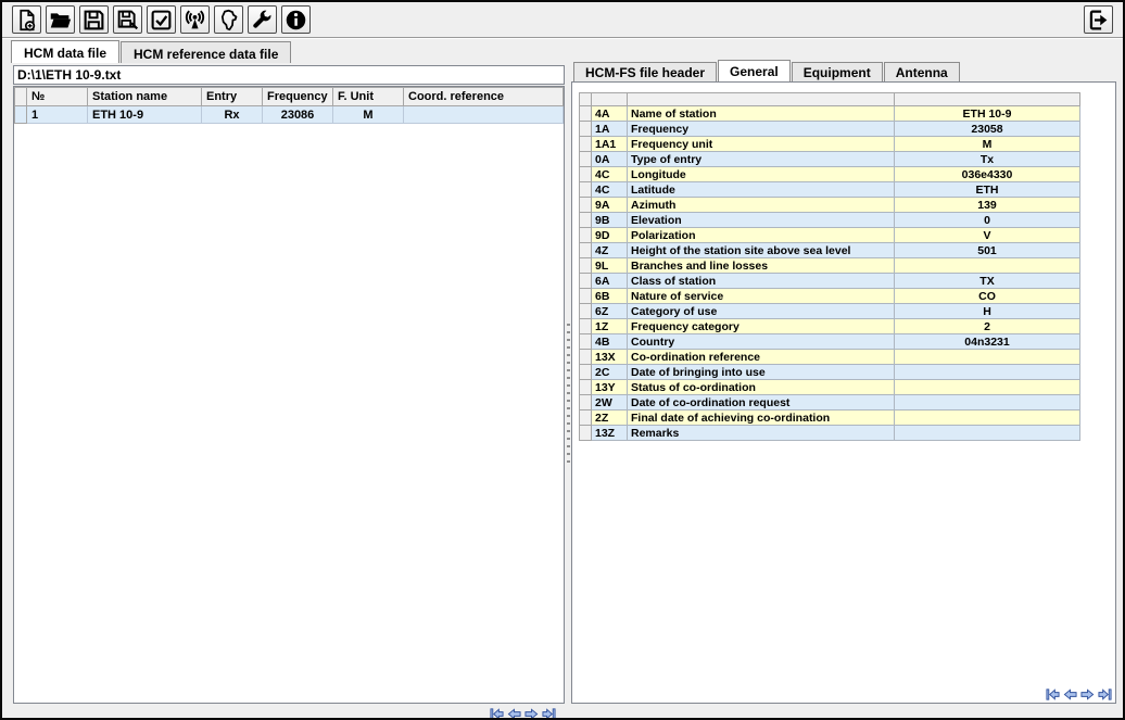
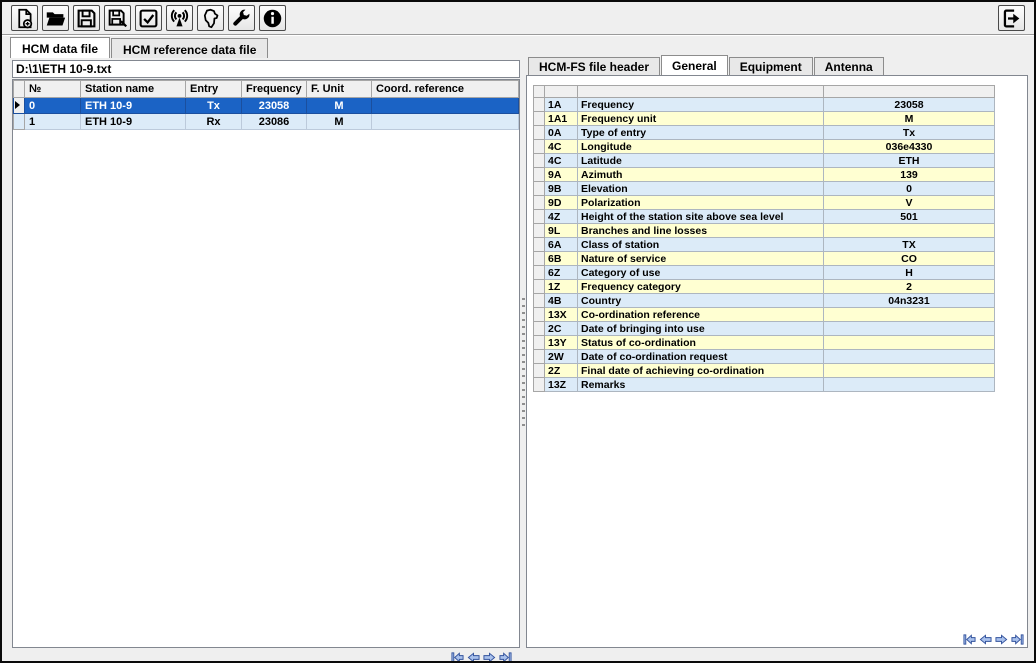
  HCM data file
  HCM reference data file
  D:\1\ETH 10-9.txt
  	№	Station name	Entry	Frequency	F. Unit	Coord. reference
+ 	0	ETH 10-9	Tx	23058	M
  	1	ETH 10-9	Rx	23086	M
  HCM-FS file header
  General
  Equipment
  Antenna
- 	4A	Name of station	ETH 10-9
  	1A	Frequency	23058
  	1A1	Frequency unit	M
  	0A	Type of entry	Tx
  	4C	Longitude	036e4330
  	4C	Latitude	ETH
  	9A	Azimuth	139
  	9B	Elevation	0
  	9D	Polarization	V
  	4Z	Height of the station site above sea level	501
  	9L	Branches and line losses
  	6A	Class of station	TX
  	6B	Nature of service	CO
  	6Z	Category of use	H
  	1Z	Frequency category	2
  	4B	Country	04n3231
  	13X	Co-ordination reference
  	2C	Date of bringing into use
  	13Y	Status of co-ordination
  	2W	Date of co-ordination request
  	2Z	Final date of achieving co-ordination
  	13Z	Remarks
